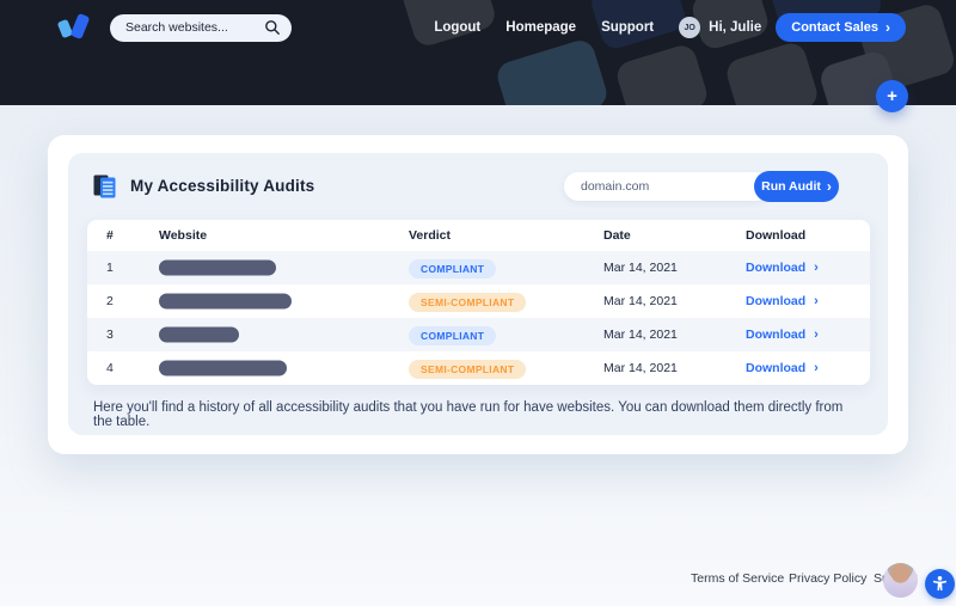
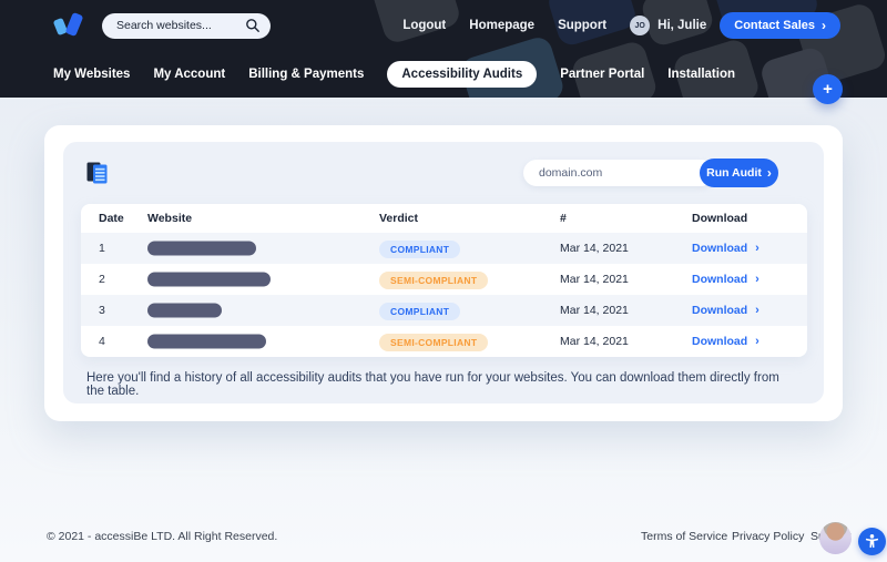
  Search websites...
  Logout
  Homepage
  Support
  Hi, Julie
  Contact Sales
  ›
+ My Websites
+ My Account
+ Billing & Payments
+ Accessibility Audits
+ Partner Portal
+ Installation
  +
- My Accessibility Audits
  domain.com
  Run Audit
  ›
- #
+ Date
  Website
  Verdict
- Date
+ #
  Download
  1
  COMPLIANT
  Mar 14, 2021
  Download
  ›
  2
  SEMI-COMPLIANT
  Mar 14, 2021
  Download
  ›
  3
  COMPLIANT
  Mar 14, 2021
  Download
  ›
  4
  SEMI-COMPLIANT
  Mar 14, 2021
  Download
  ›
- Here you'll find a history of all accessibility audits that you have run for have websites. You can download them directly from the table.
+ Here you'll find a history of all accessibility audits that you have run for your websites. You can download them directly from the table.
+ © 2021 - accessiBe LTD. All Right Reserved.
  Terms of Service
  Privacy Policy
